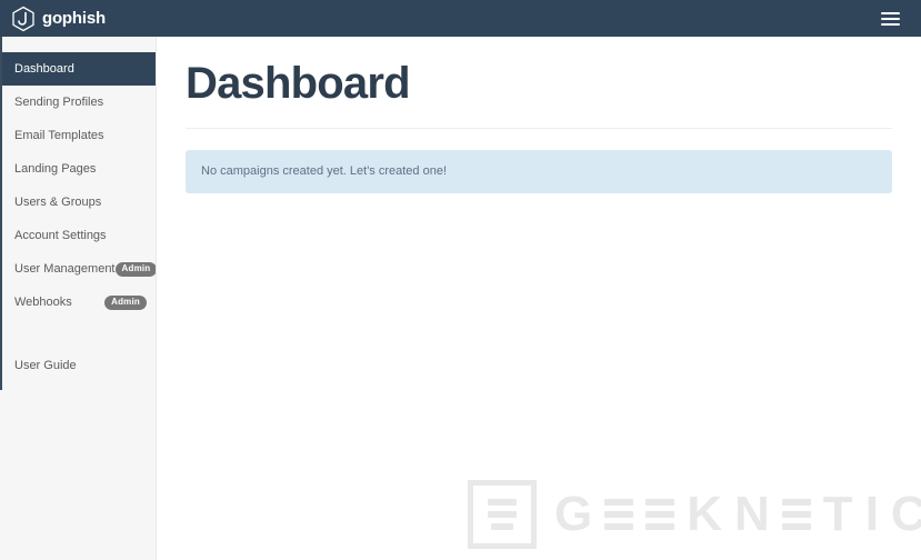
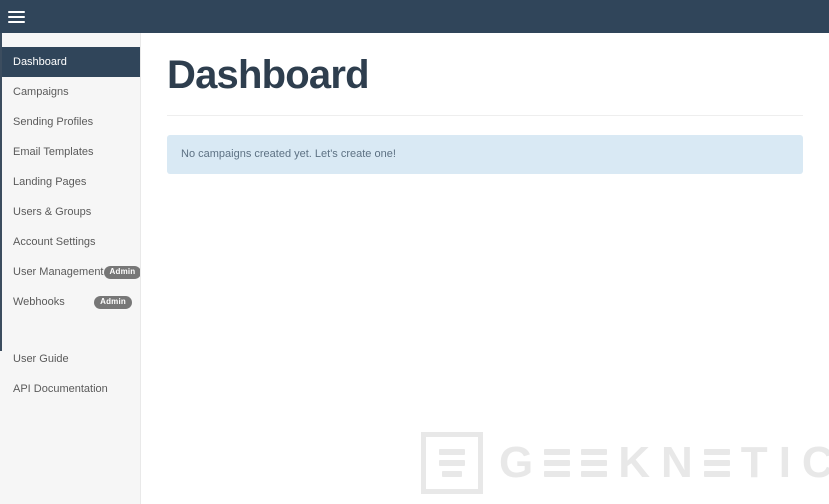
- gophish
  Dashboard
+ Campaigns
  Sending Profiles
  Email Templates
  Landing Pages
  Users & Groups
  Account Settings
  User Management
  Admin
  Webhooks
  Admin
  User Guide
+ API Documentation
  Dashboard
- No campaigns created yet. Let's created one!
+ No campaigns created yet. Let's create one!
